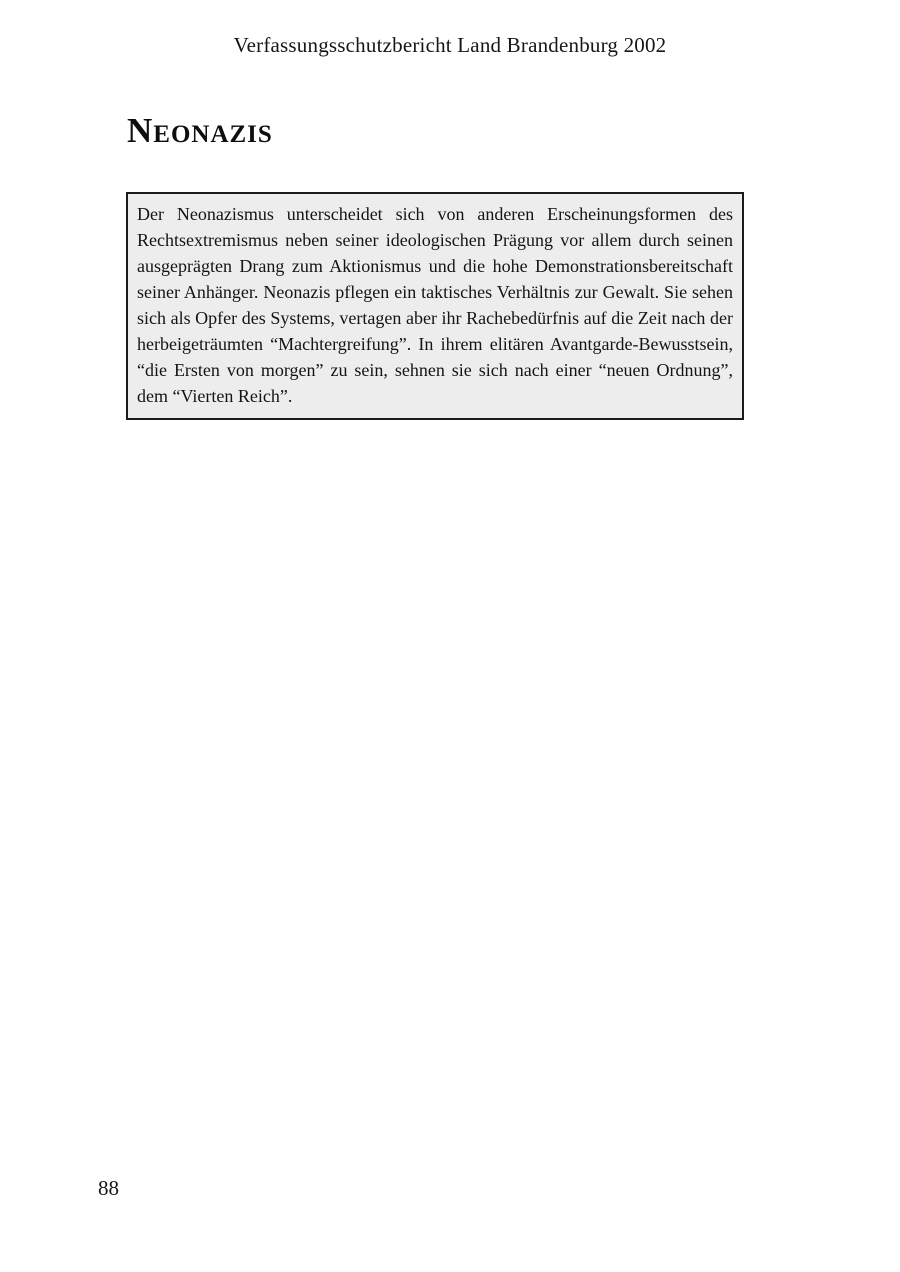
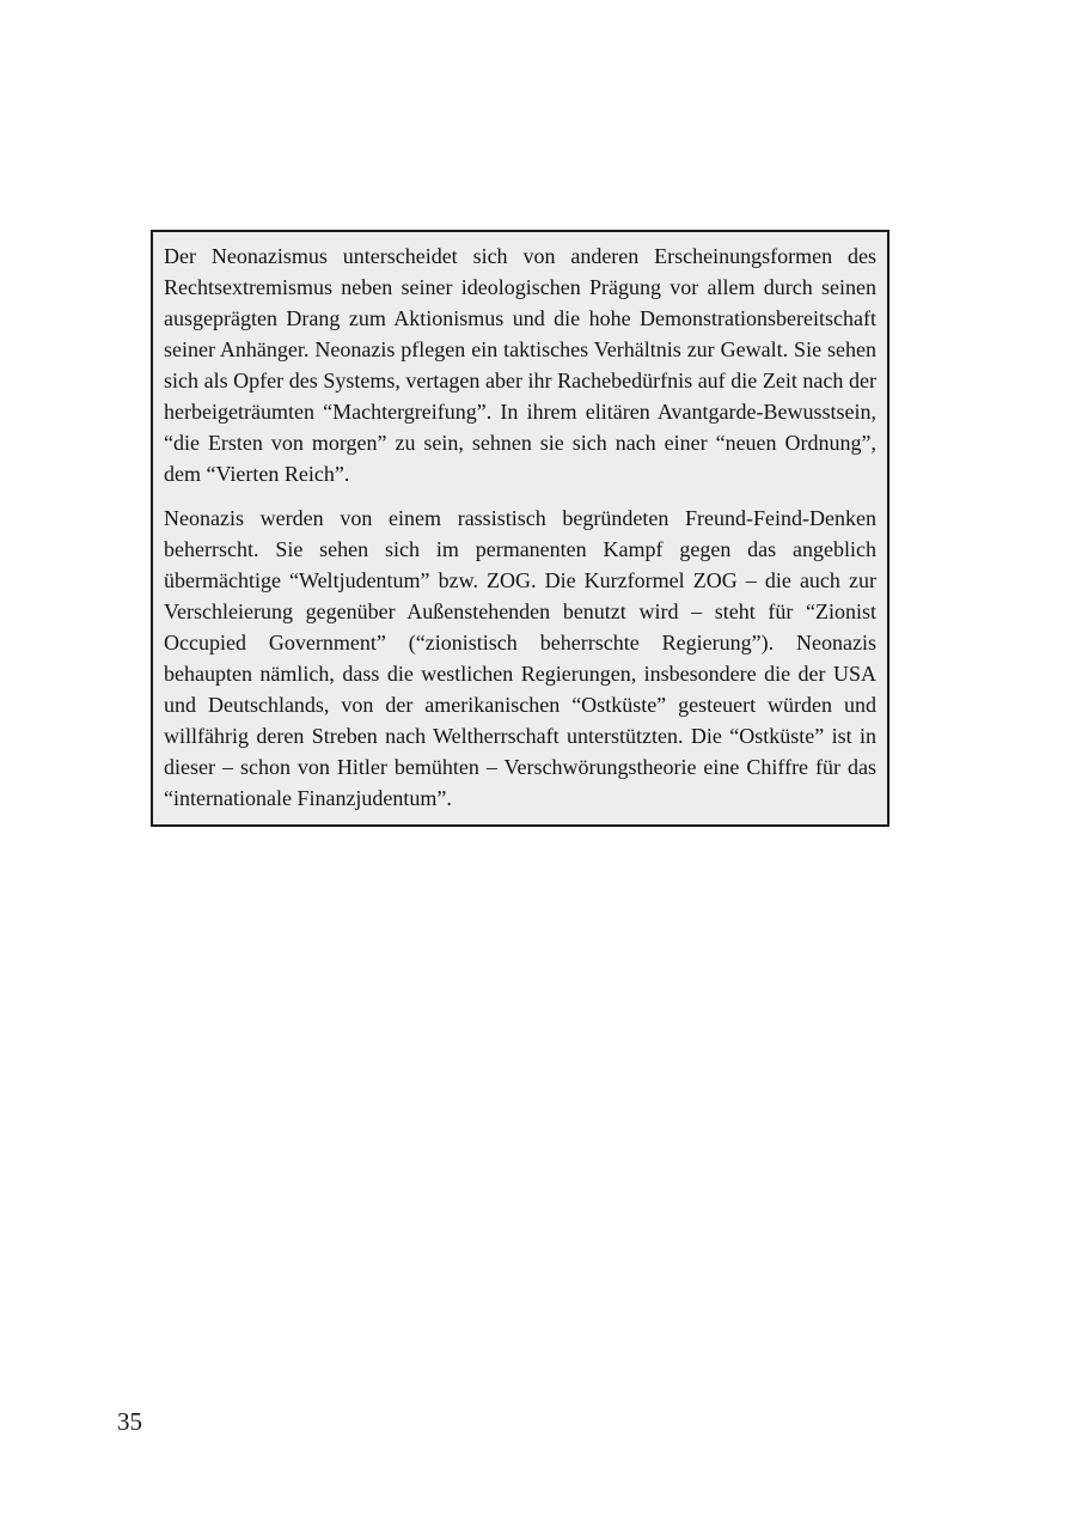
- Verfassungsschutzbericht Land Brandenburg 2002
- Neonazis
  Der Neonazismus unterscheidet sich von anderen Erscheinungsformen des Rechtsextremismus neben seiner ideologischen Prägung vor allem durch seinen ausgeprägten Drang zum Aktionismus und die hohe Demonstrationsbereitschaft seiner Anhänger. Neonazis pflegen ein taktisches Verhältnis zur Gewalt. Sie sehen sich als Opfer des Systems, vertagen aber ihr Rachebedürfnis auf die Zeit nach der herbeigeträumten “Machtergreifung”. In ihrem elitären Avantgarde-Bewusstsein, “die Ersten von morgen” zu sein, sehnen sie sich nach einer “neuen Ordnung”, dem “Vierten Reich”.
+ Neonazis werden von einem rassistisch begründeten Freund-Feind-Denken beherrscht. Sie sehen sich im permanenten Kampf gegen das angeblich übermächtige “Weltjudentum” bzw. ZOG. Die Kurzformel ZOG – die auch zur Verschleierung gegenüber Außenstehenden benutzt wird – steht für “Zionist Occupied Government” (“zionistisch beherrschte Regierung”). Neonazis behaupten nämlich, dass die westlichen Regierungen, insbesondere die der USA und Deutschlands, von der amerikanischen “Ostküste” gesteuert würden und willfährig deren Streben nach Weltherrschaft unterstützten. Die “Ostküste” ist in dieser – schon von Hitler bemühten – Verschwörungstheorie eine Chiffre für das “internationale Finanzjudentum”.
- 88
+ 35
